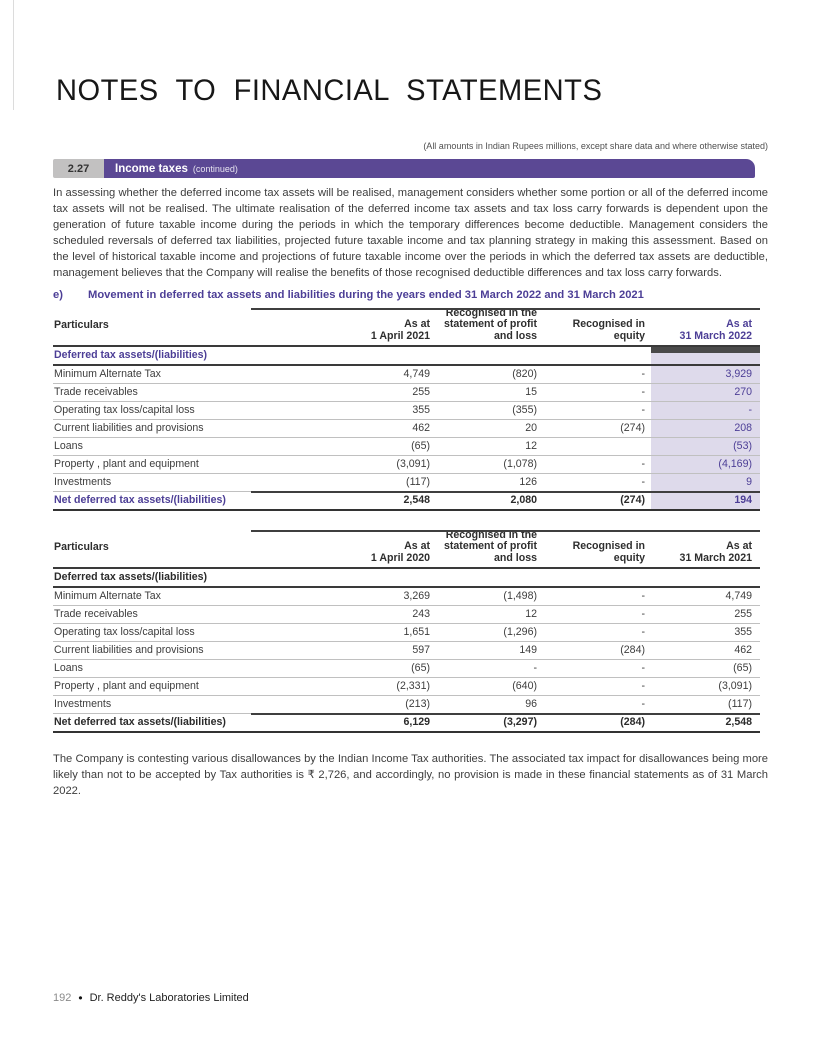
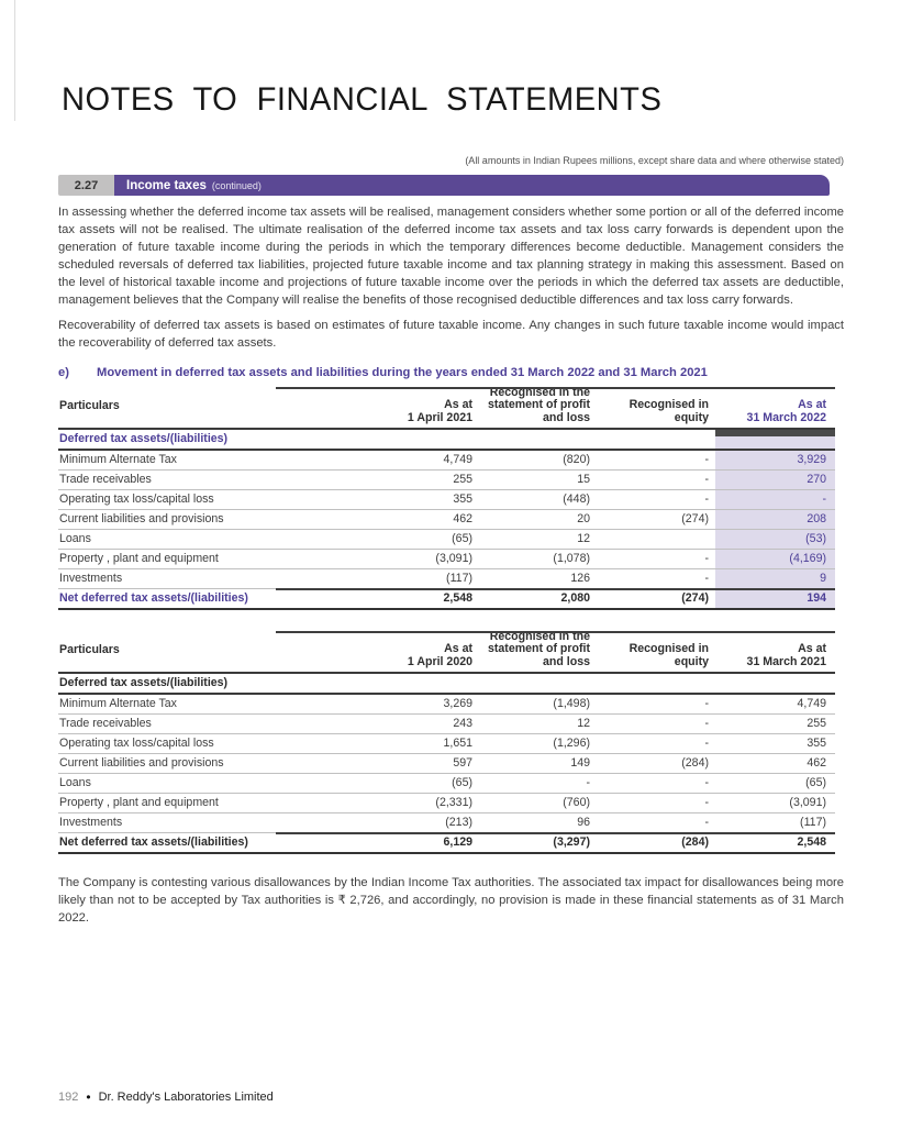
  NOTES TO FINANCIAL STATEMENTS
  (All amounts in Indian Rupees millions, except share data and where otherwise stated)
  2.27
  Income taxes
  (continued)
  In assessing whether the deferred income tax assets will be realised, management considers whether some portion or all of the deferred income tax assets will not be realised. The ultimate realisation of the deferred income tax assets and tax loss carry forwards is dependent upon the generation of future taxable income during the periods in which the temporary differences become deductible. Management considers the scheduled reversals of deferred tax liabilities, projected future taxable income and tax planning strategy in making this assessment. Based on the level of historical taxable income and projections of future taxable income over the periods in which the deferred tax assets are deductible, management believes that the Company will realise the benefits of those recognised deductible differences and tax loss carry forwards.
+ Recoverability of deferred tax assets is based on estimates of future taxable income. Any changes in such future taxable income would impact the recoverability of deferred tax assets.
  e)
  Movement in deferred tax assets and liabilities during the years ended 31 March 2022 and 31 March 2021
  Particulars
  As at
  1 April 2021
  Recognised in the
  statement of profit
  and loss
  Recognised in
  equity
  As at
  31 March 2022
  Deferred tax assets/(liabilities)
  Minimum Alternate Tax
  4,749
  (820)
  -
  3,929
  Trade receivables
  255
  15
  -
  270
  Operating tax loss/capital loss
  355
- (355)
+ (448)
  -
  -
  Current liabilities and provisions
  462
  20
  (274)
  208
  Loans
  (65)
  12
  (53)
  Property , plant and equipment
  (3,091)
  (1,078)
  -
  (4,169)
  Investments
  (117)
  126
  -
  9
  Net deferred tax assets/(liabilities)
  2,548
  2,080
  (274)
  194
  Particulars
  As at
  1 April 2020
  Recognised in the
  statement of profit
  and loss
  Recognised in
  equity
  As at
  31 March 2021
  Deferred tax assets/(liabilities)
  Minimum Alternate Tax
  3,269
  (1,498)
  -
  4,749
  Trade receivables
  243
  12
  -
  255
  Operating tax loss/capital loss
  1,651
  (1,296)
  -
  355
  Current liabilities and provisions
  597
  149
  (284)
  462
  Loans
  (65)
  -
  -
  (65)
  Property , plant and equipment
  (2,331)
- (640)
+ (760)
  -
  (3,091)
  Investments
  (213)
  96
  -
  (117)
  Net deferred tax assets/(liabilities)
  6,129
  (3,297)
  (284)
  2,548
  The Company is contesting various disallowances by the Indian Income Tax authorities. The associated tax impact for disallowances being more likely than not to be accepted by Tax authorities is ₹ 2,726, and accordingly, no provision is made in these financial statements as of 31 March 2022.
  192
  •
  Dr. Reddy's Laboratories Limited
